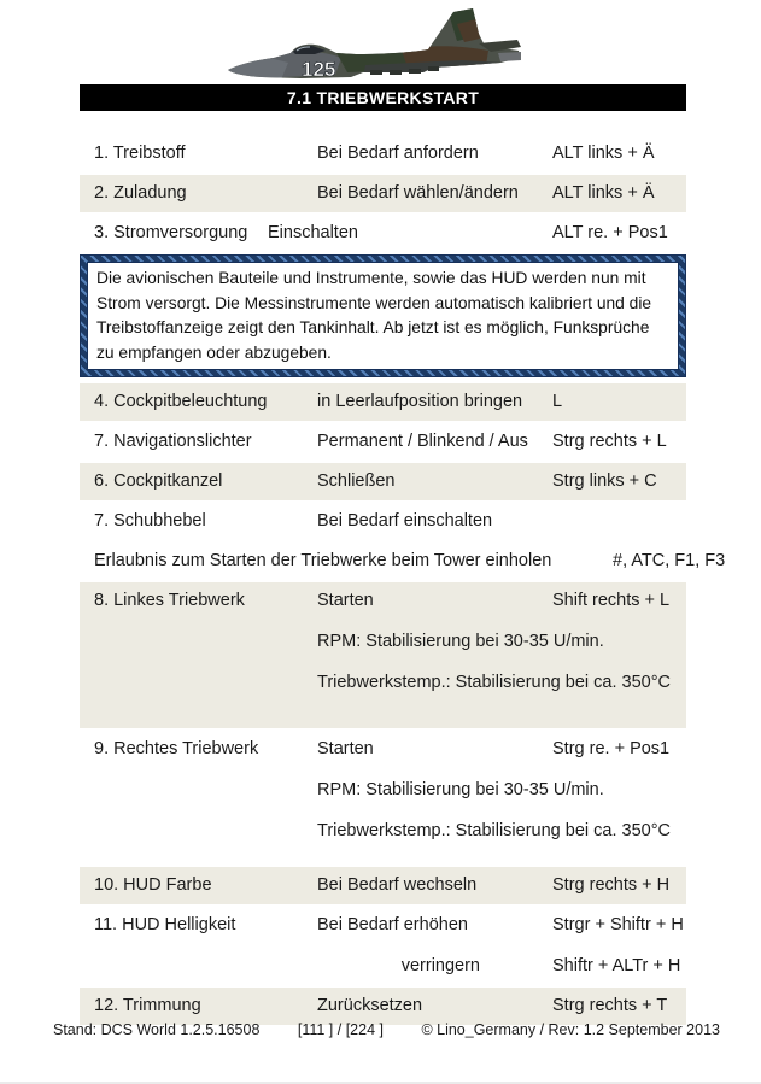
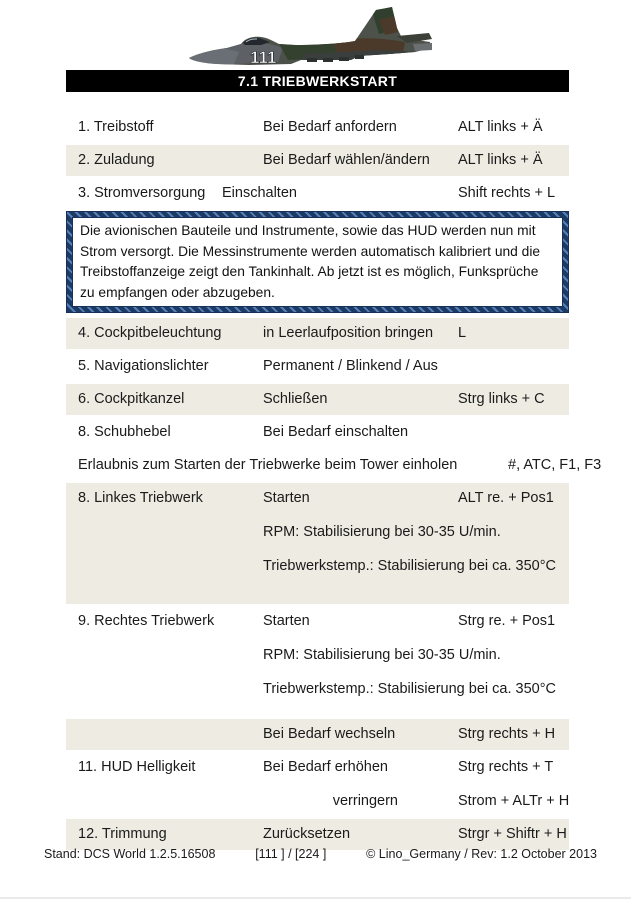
- 125
+ 111
  7.1 TRIEBWERKSTART
  1. Treibstoff
  Bei Bedarf anfordern
  ALT links + Ä
  2. Zuladung
  Bei Bedarf wählen/ändern
  ALT links + Ä
  3. Stromversorgung
  Einschalten
- ALT re. + Pos1
+ Shift rechts + L
  Die avionischen Bauteile und Instrumente, sowie das HUD werden nun mit Strom versorgt. Die Messinstrumente werden automatisch kalibriert und die Treibstoffanzeige zeigt den Tankinhalt. Ab jetzt ist es möglich, Funksprüche zu empfangen oder abzugeben.
  4. Cockpitbeleuchtung
  in Leerlaufposition bringen
  L
- 7. Navigationslichter
+ 5. Navigationslichter
  Permanent / Blinkend / Aus
- Strg rechts + L
  6. Cockpitkanzel
  Schließen
  Strg links + C
- 7. Schubhebel
+ 8. Schubhebel
  Bei Bedarf einschalten
  Erlaubnis zum Starten der Triebwerke beim Tower einholen
  #, ATC, F1, F3
  8. Linkes Triebwerk
  Starten
- Shift rechts + L
+ ALT re. + Pos1
  RPM: Stabilisierung bei 30-35 U/min.
  Triebwerkstemp.: Stabilisierung bei ca. 350°C
  9. Rechtes Triebwerk
  Starten
  Strg re. + Pos1
  RPM: Stabilisierung bei 30-35 U/min.
  Triebwerkstemp.: Stabilisierung bei ca. 350°C
- 10. HUD Farbe
  Bei Bedarf wechseln
  Strg rechts + H
  11. HUD Helligkeit
  Bei Bedarf erhöhen
- Strgr + Shiftr + H
+ Strg rechts + T
  verringern
- Shiftr + ALTr + H
+ Strom + ALTr + H
  12. Trimmung
  Zurücksetzen
- Strg rechts + T
+ Strgr + Shiftr + H
  Stand: DCS World 1.2.5.16508
  [111 ] / [224 ]
- © Lino_Germany / Rev: 1.2 September 2013
+ © Lino_Germany / Rev: 1.2 October 2013
